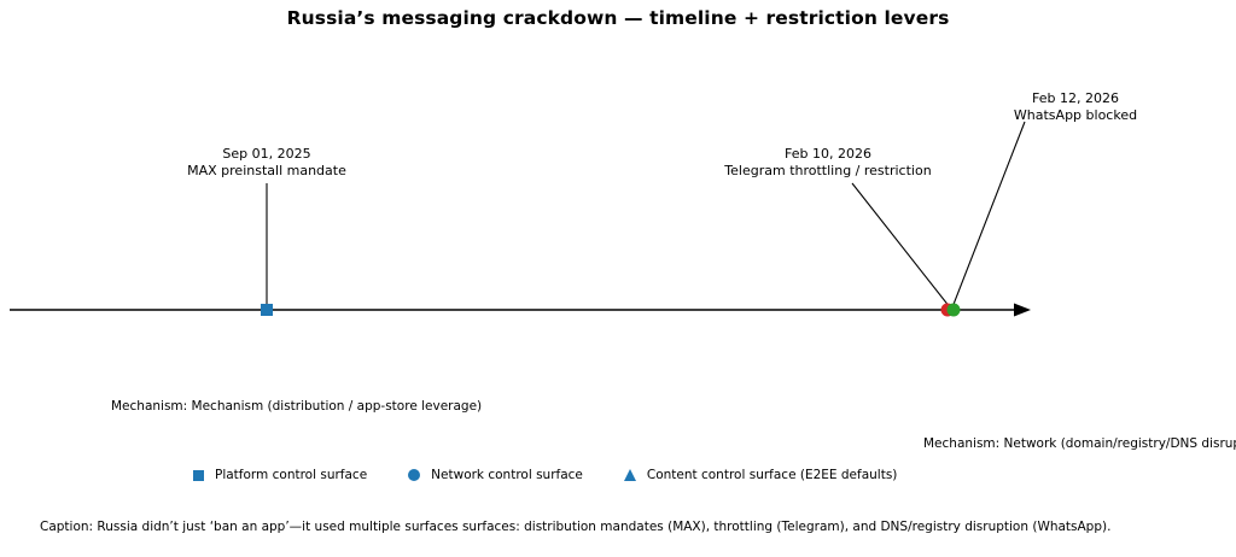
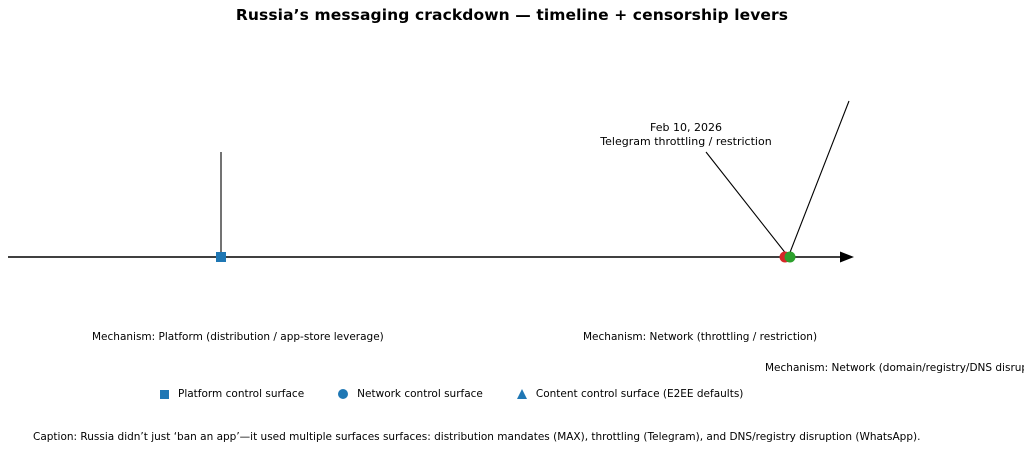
- Russia’s messaging crackdown — timeline + restriction levers
+ Russia’s messaging crackdown — timeline + censorship levers
- Sep 01, 2025
- MAX preinstall mandate
  Feb 10, 2026
  Telegram throttling / restriction
- Feb 12, 2026
- WhatsApp blocked
- Mechanism: Mechanism (distribution / app-store leverage)
+ Mechanism: Platform (distribution / app-store leverage)
+ Mechanism: Network (throttling / restriction)
  Mechanism: Network (domain/registry/DNS disru
  Platform control surface
  Network control surface
  Content control surface (E2EE defaults)
  Caption: Russia didn’t just ‘ban an app’—it used multiple surfaces surfaces: distribution mandates (MAX), throttling (Telegram), and DNS/registry disruption (WhatsApp).
